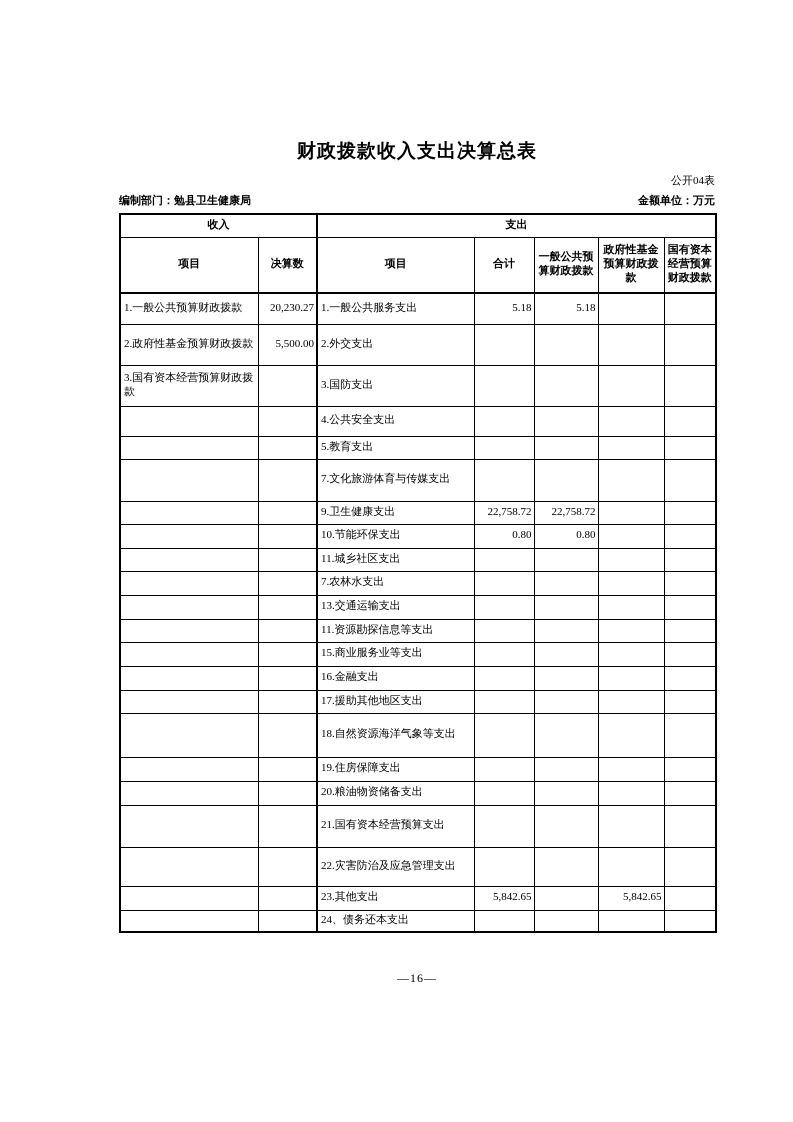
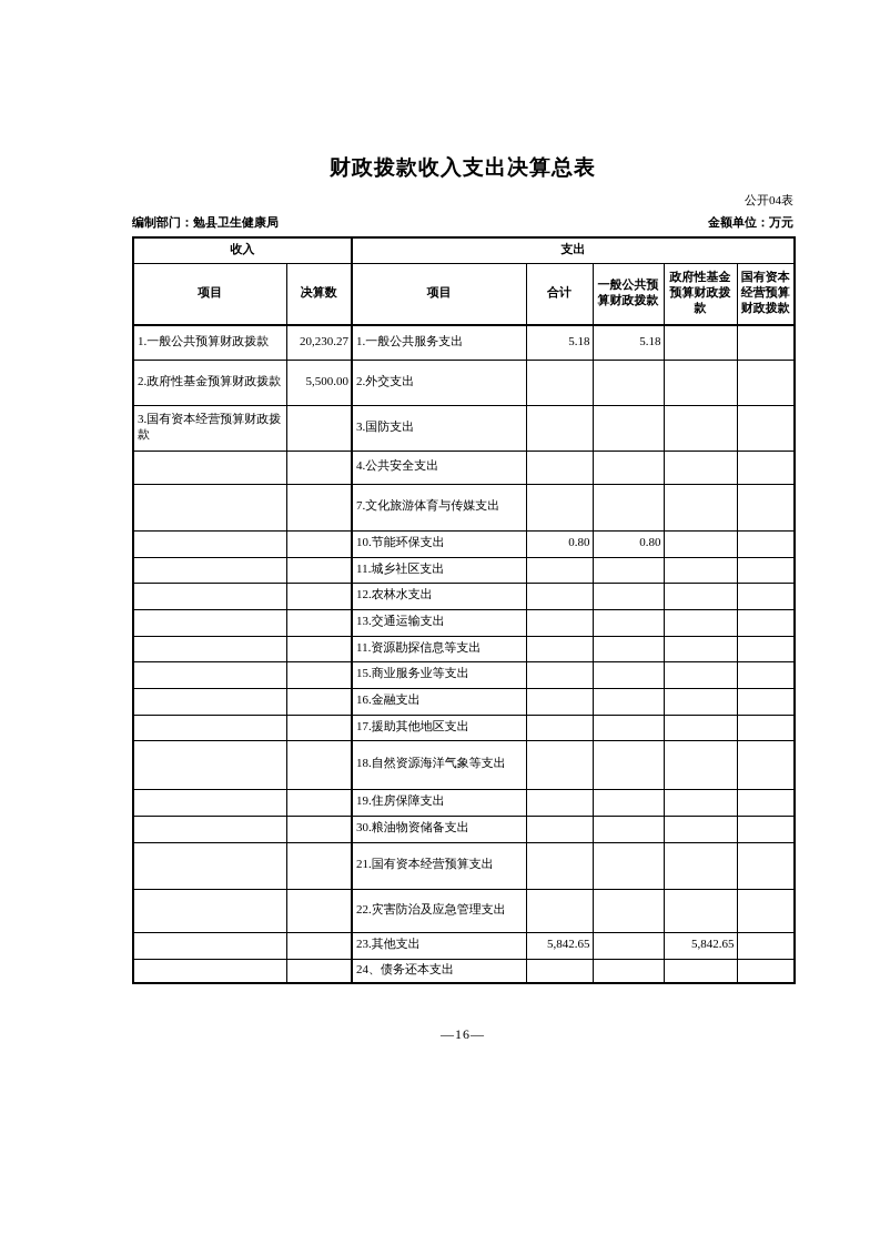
  财政拨款收入支出决算总表
  公开04表
  编制部门：勉县卫生健康局
  金额单位：万元
  收入	支出
  项目	决算数	项目	合计	一般公共预算财政拨款	政府性基金预算财政拨款	国有资本经营预算财政拨款
  1.一般公共预算财政拨款	20,230.27	1.一般公共服务支出	5.18	5.18
  2.政府性基金预算财政拨款	5,500.00	2.外交支出
  3.国有资本经营预算财政拨款		3.国防支出
  		4.公共安全支出
- 		5.教育支出
  		7.文化旅游体育与传媒支出
- 		9.卫生健康支出	22,758.72	22,758.72
  		10.节能环保支出	0.80	0.80
  		11.城乡社区支出
- 		7.农林水支出
+ 		12.农林水支出
  		13.交通运输支出
  		11.资源勘探信息等支出
  		15.商业服务业等支出
  		16.金融支出
  		17.援助其他地区支出
  		18.自然资源海洋气象等支出
  		19.住房保障支出
- 		20.粮油物资储备支出
+ 		30.粮油物资储备支出
  		21.国有资本经营预算支出
  		22.灾害防治及应急管理支出
  		23.其他支出	5,842.65		5,842.65
  		24、债务还本支出
  —16—
